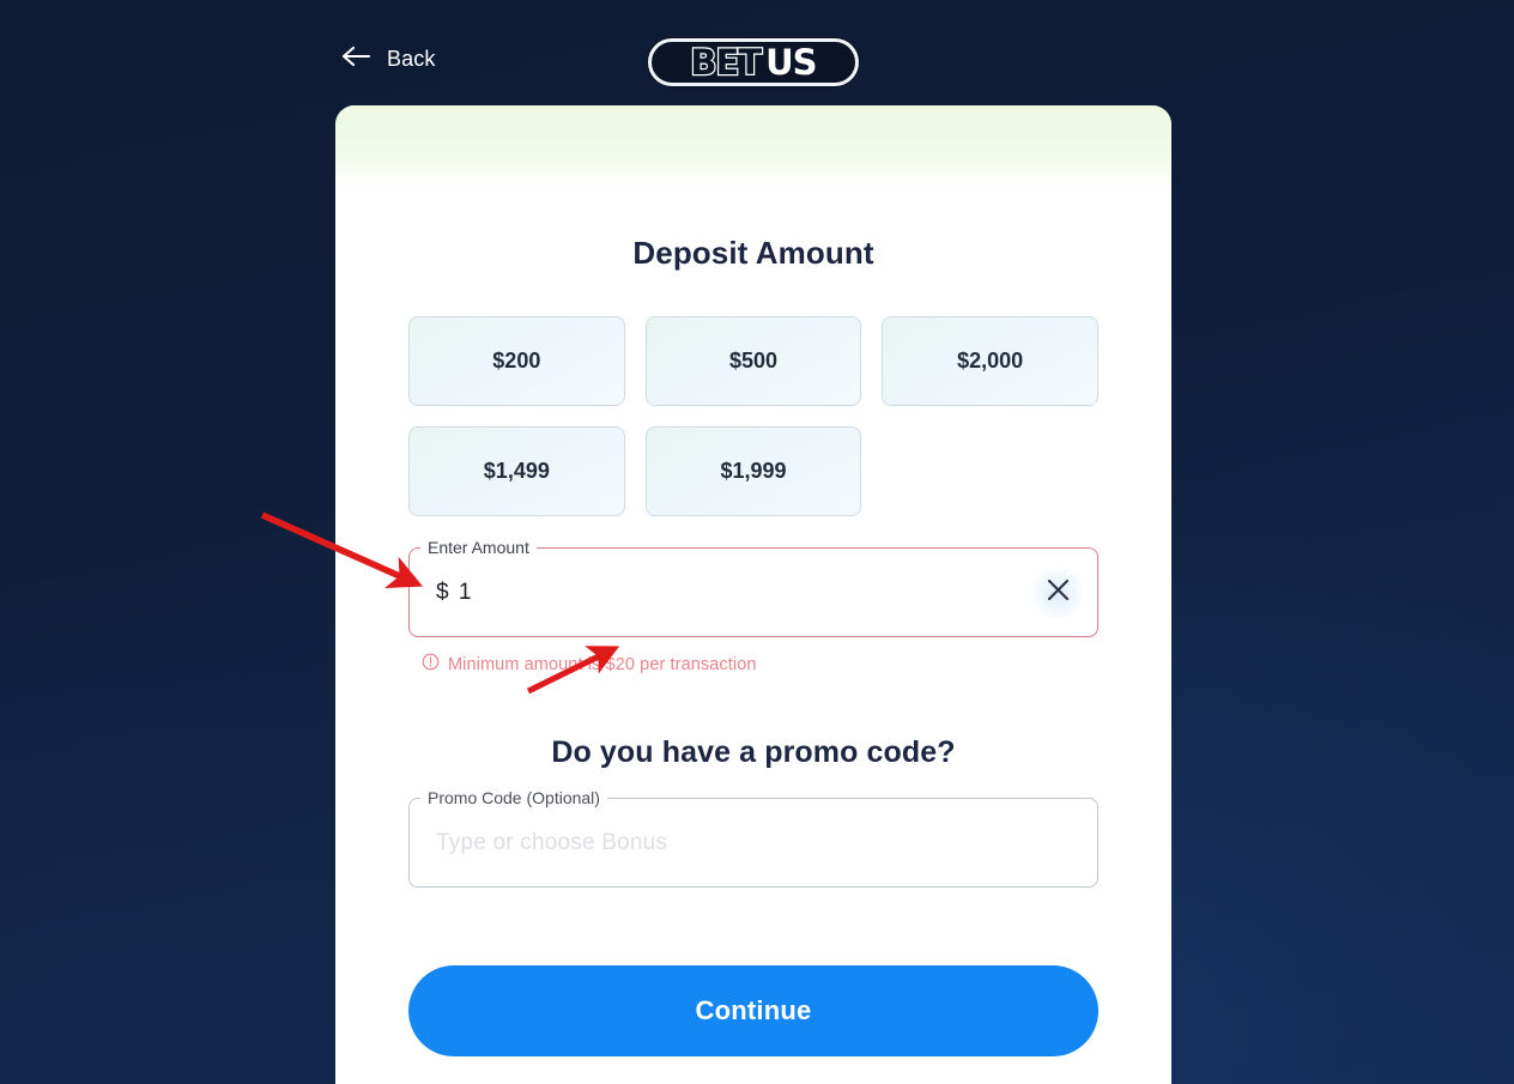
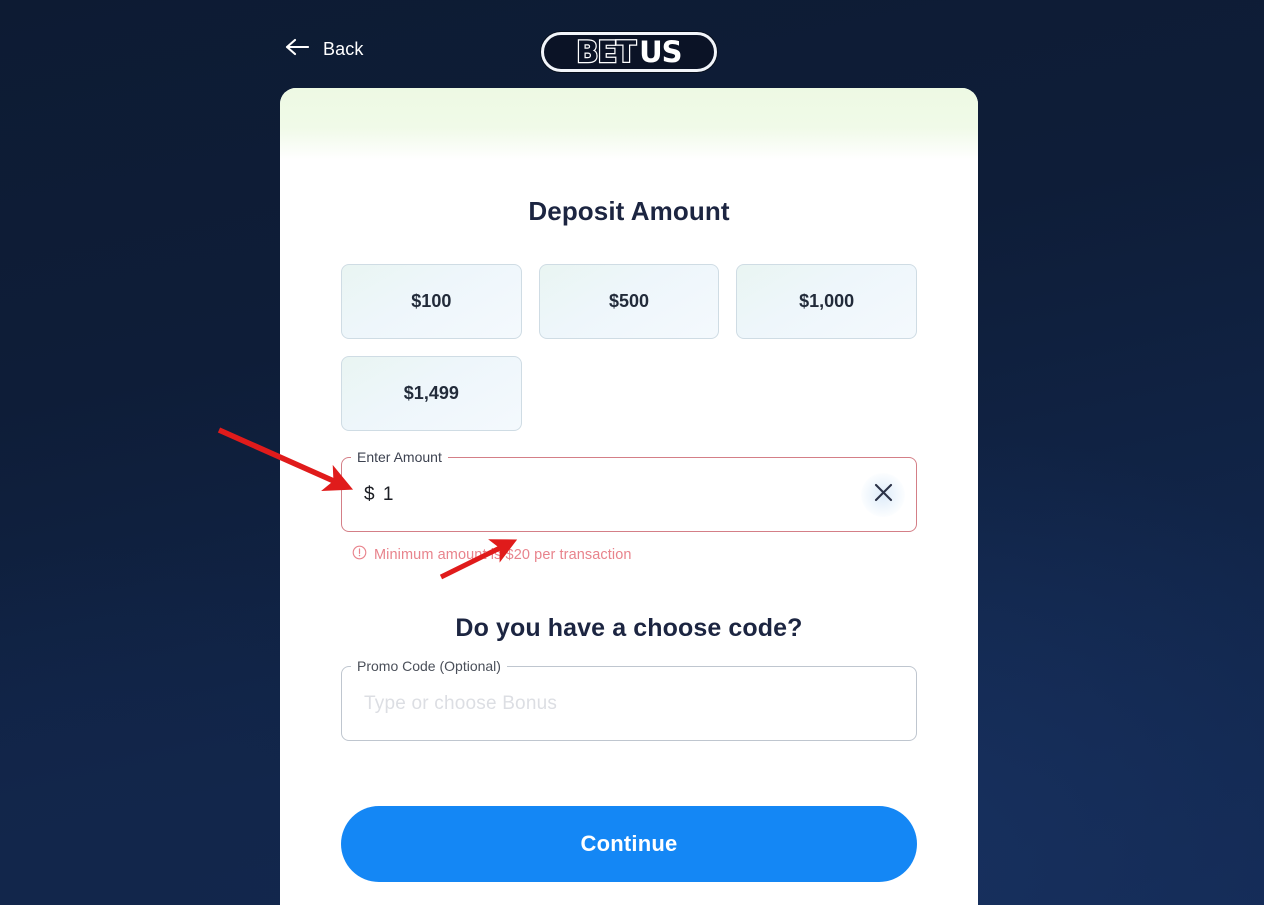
  Back
  BET
  US
  Deposit Amount
- $200
+ $100
  $500
- $2,000
+ $1,000
  $1,499
- $1,999
  Enter Amount
  $ 1
  Minimum amoun is $20 per transaction
- Do you have a promo code?
+ Do you have a choose code?
  Promo Code (Optional)
  Type or choose Bonus
  Continue
